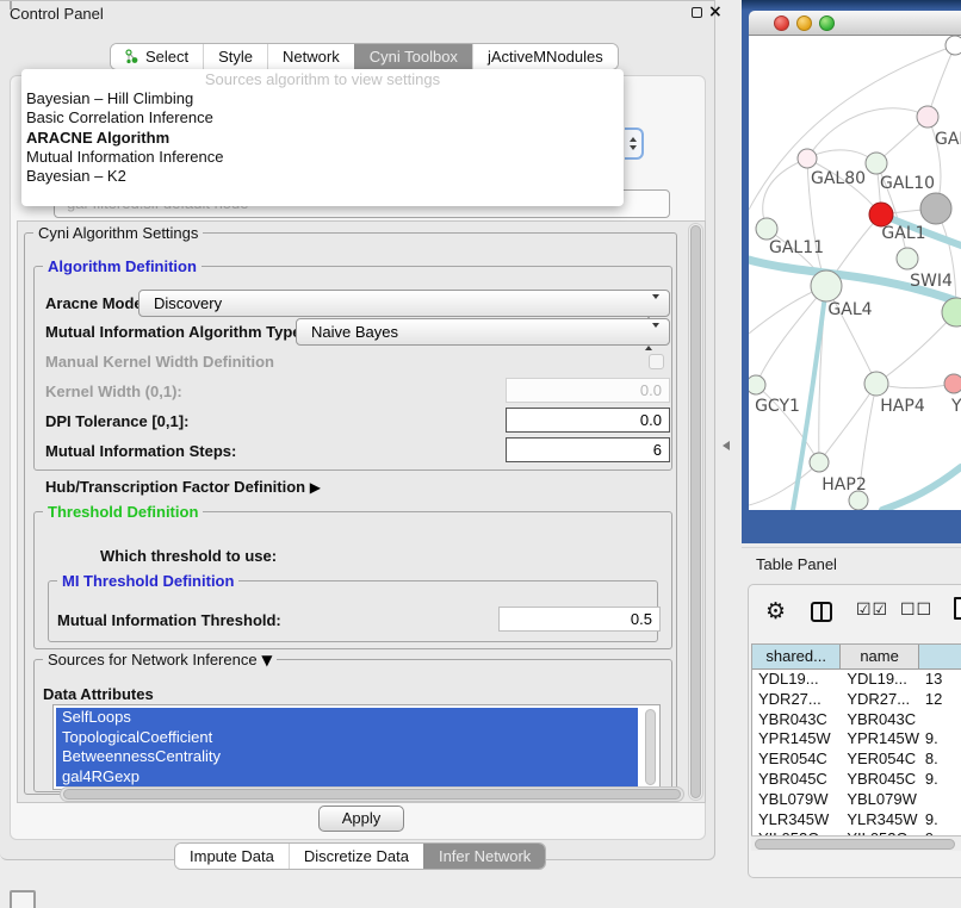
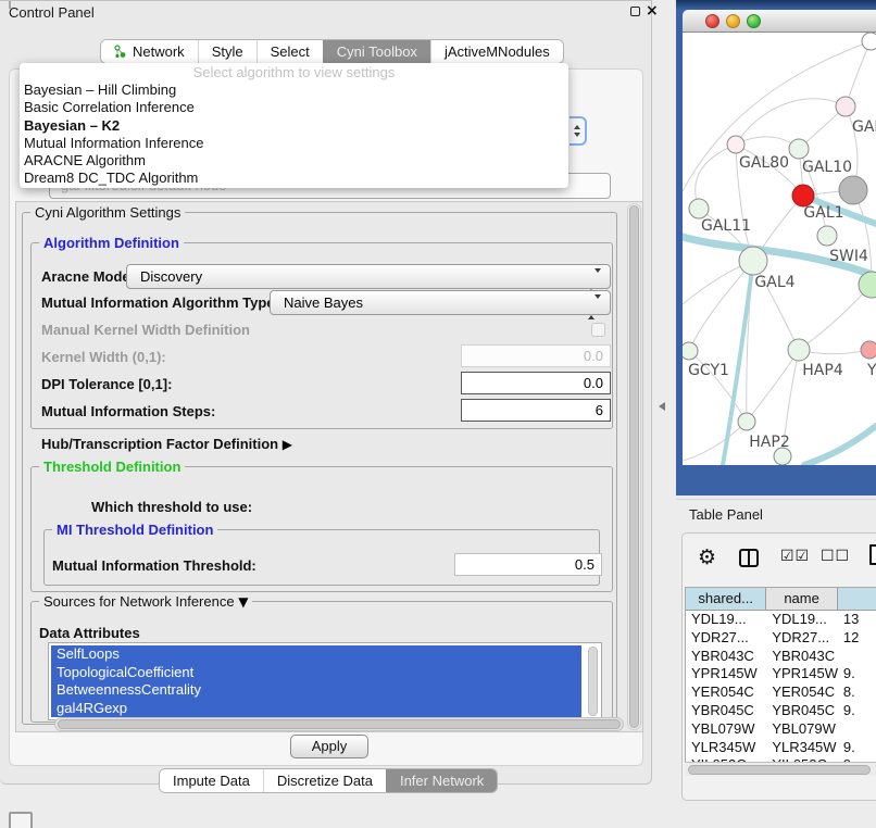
  Control Panel
  ×
- Select
+ Network
  Style
- Network
+ Select
  Cyni Toolbox
  jActiveMNodules
- Sources algorithm to view settings
+ Select algorithm to view settings
  Bayesian – Hill Climbing
  Basic Correlation Inference
- ARACNE Algorithm
+ Bayesian – K2
  Mutual Information Inference
- Bayesian – K2
+ ARACNE Algorithm
+ Dream8 DC_TDC Algorithm
  Cyni Algorithm Settings
  Algorithm Definition
  Aracne Mod
  Discovery
  Mutual Information Algorithm Typ
  Naive Bayes
  Manual Kernel Width Definition
  Kernel Width (0,1):
  0.0
  DPI Tolerance [0,1]:
  0.0
  Mutual Information Steps:
  6
  Hub/Transcription Factor Definition ▶
  Threshold Definition
  Which threshold to use:
  MI Threshold Definition
  Mutual Information Threshold:
  0.5
  Sources for Network Inference ▼
  Data Attributes
  SelfLoops
  TopologicalCoefficient
  BetweennessCentrality
  gal4RGexp
  Apply
  Impute Data
  Discretize Data
  Infer Network
  GAL80
  GAL10
  GAL1
  GAL11
  SWI4
  GAL4
  GCY1
  HAP4
  Y
  HAP2
  Table Panel
  ⚙
  ☑☑
  ☐☐
  shared...
  name
  YDL19...
  YDL19...
  13
  YDR27...
  YDR27...
  12
  YBR043C
  YBR043C
  YPR145W
  YPR145W
  9.
  YER054C
  YER054C
  8.
  YBR045C
  YBR045C
  9.
  YBL079W
  YBL079W
  YLR345W
  YLR345W
  9.
